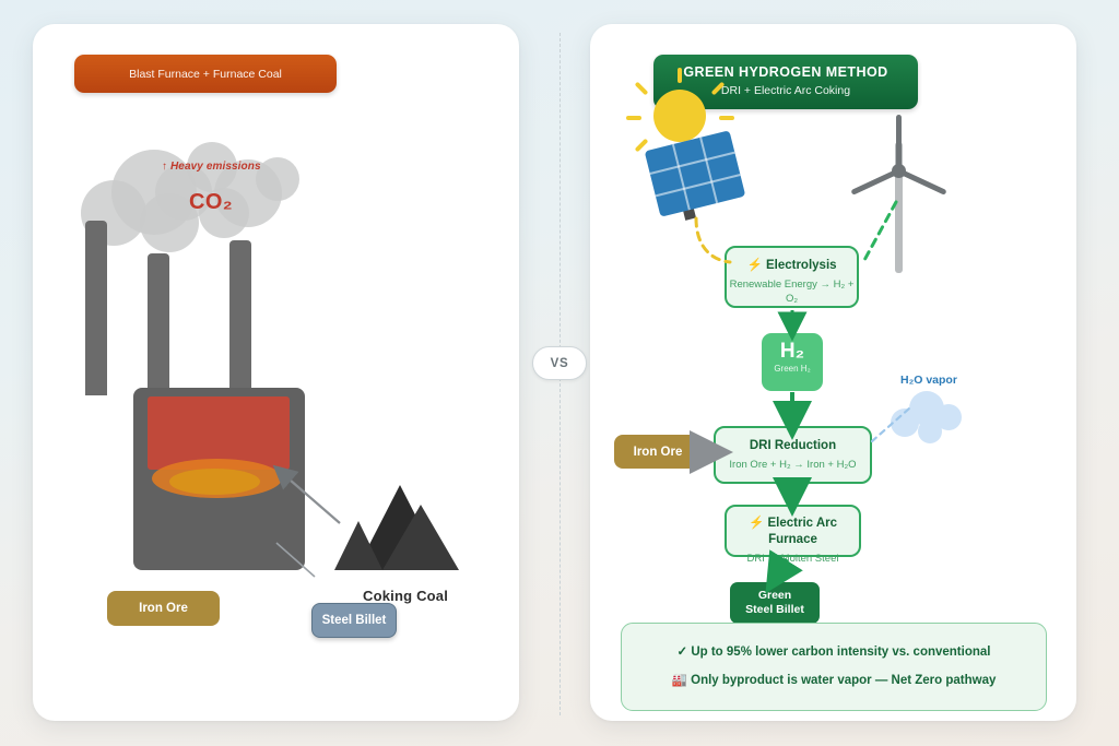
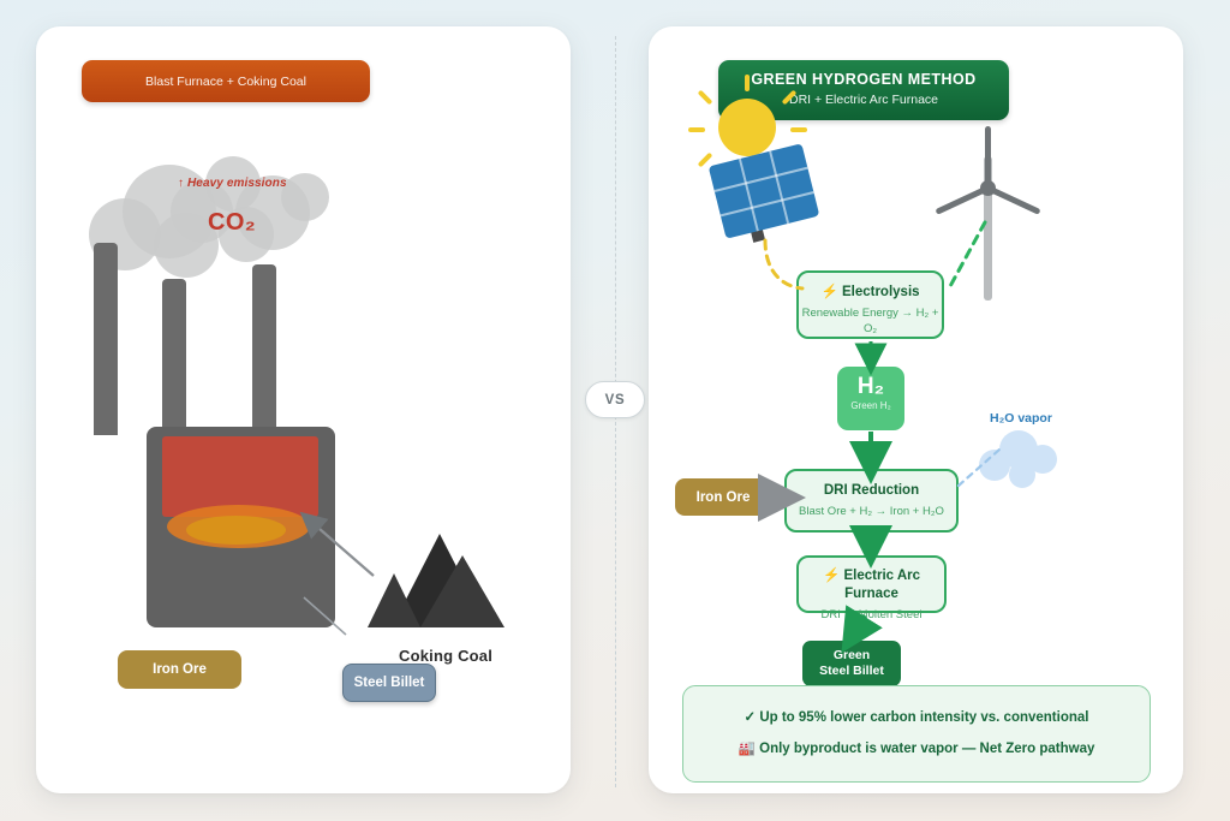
- Blast Furnace + Furnace Coal
+ Blast Furnace + Coking Coal
  ↑ Heavy emissions
  CO₂
  Iron Ore
  Steel Billet
  Coking Coal
  GREEN HYDROGEN METHOD
- DRI + Electric Arc Coking
+ DRI + Electric Arc Furnace
  ⚡ Electrolysis
  Renewable Energy → H₂ + O₂
  H₂
  Green H₂
  H₂O vapor
  Iron Ore
  DRI Reduction
- Iron Ore + H₂ → Iron + H₂O
+ Blast Ore + H₂ → Iron + H₂O
  ⚡ Electric Arc Furnace
  DRI →olten Steel
  Green
  Steel Billet
  ✓ Up to 95% lower carbon intensity vs. conventional
  🏭 Only byproduct is water vapor — Net Zero pathway
  VS
